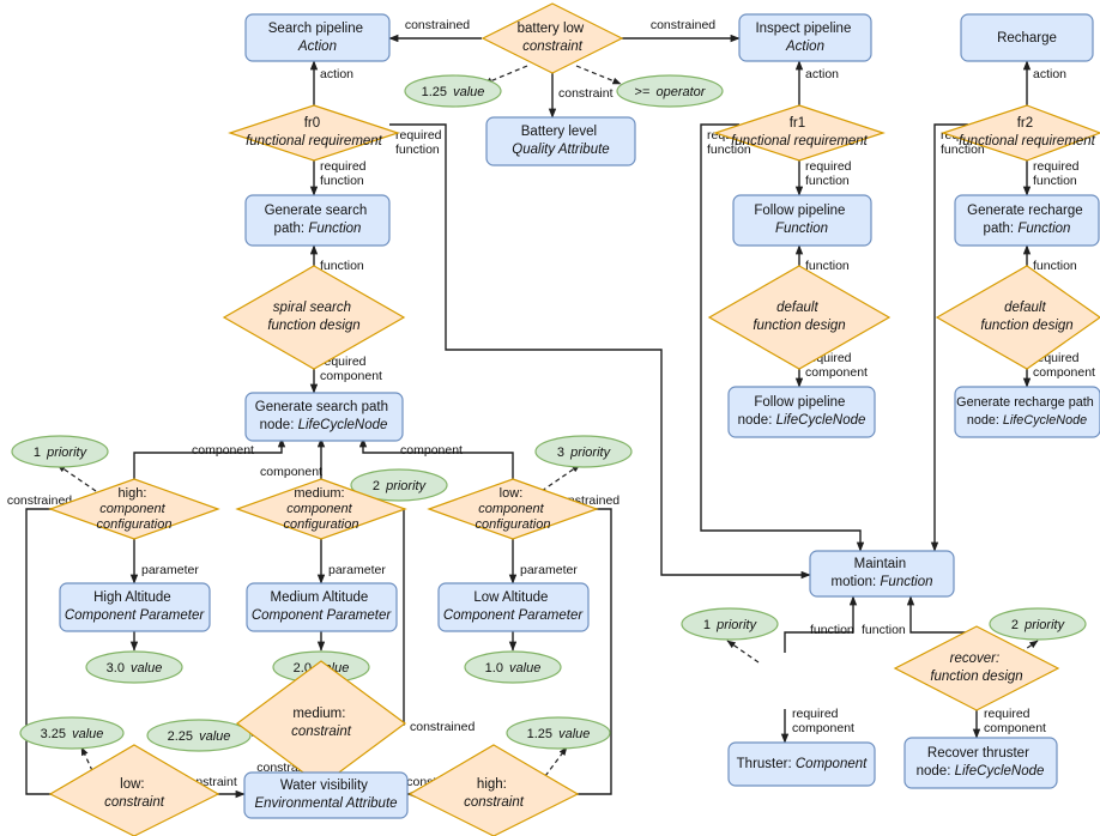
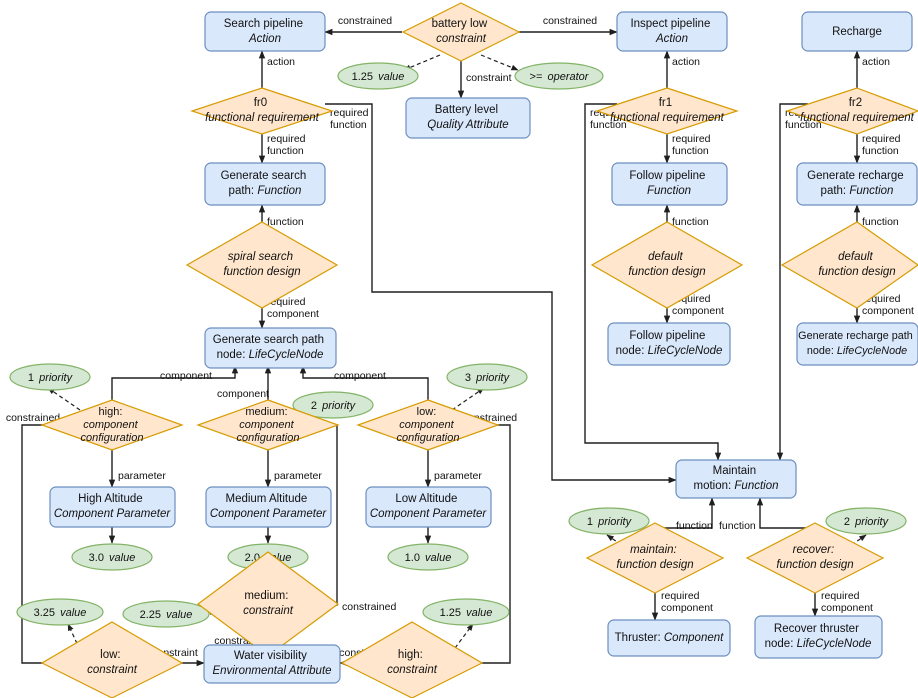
  constrained
  constrained
  constraint
  action
  action
  action
  required function
  required function
  required function
  required function
  function
  function
  function
  quired component
  uired component
  quired component
  component
  component
  component
  parameter
  parameter
  parameter
  constrained
  strained
  constrained
  nstraint
  constra
  function
  function
  required component
  required component
  Search pipeline Action
  battery low constraint
  Inspect pipeline Action
  Recharge
  1.25 value
  >= operator
  Battery level Quality Attribute
  fr0 functional requirement
  fr1 functional requirement
  fr2 functional requirement
  Generate search path: Function
  Follow pipeline Function
  Generate recharge path: Function
  spiral search function design
  default function design
  default function design
  Generate search path node: LifeCycleNode
  Follow pipeline node: LifeCycleNode
  Generate recharge path node: LifeCycleNode
  1 priority
  2 priority
  3 priority
  high: component configuration
  medium: component configuration
  low: component configuration
  High Altitude Component Parameter
  Medium Altitude Component Parameter
  Low Altitude Component Parameter
  3.0 value
  2.0 lue
  1.0 value
  3.25 value
  2.25 value
  1.25 value
  medium: constraint
  low: constraint
  high: constraint
  Water visibility Environmental Attribute
  Maintain motion: Function
  1 priority
  2 priority
+ maintain: function design
  recover: function design
  Thruster: Component
  Recover thruster node: LifeCycleNode
